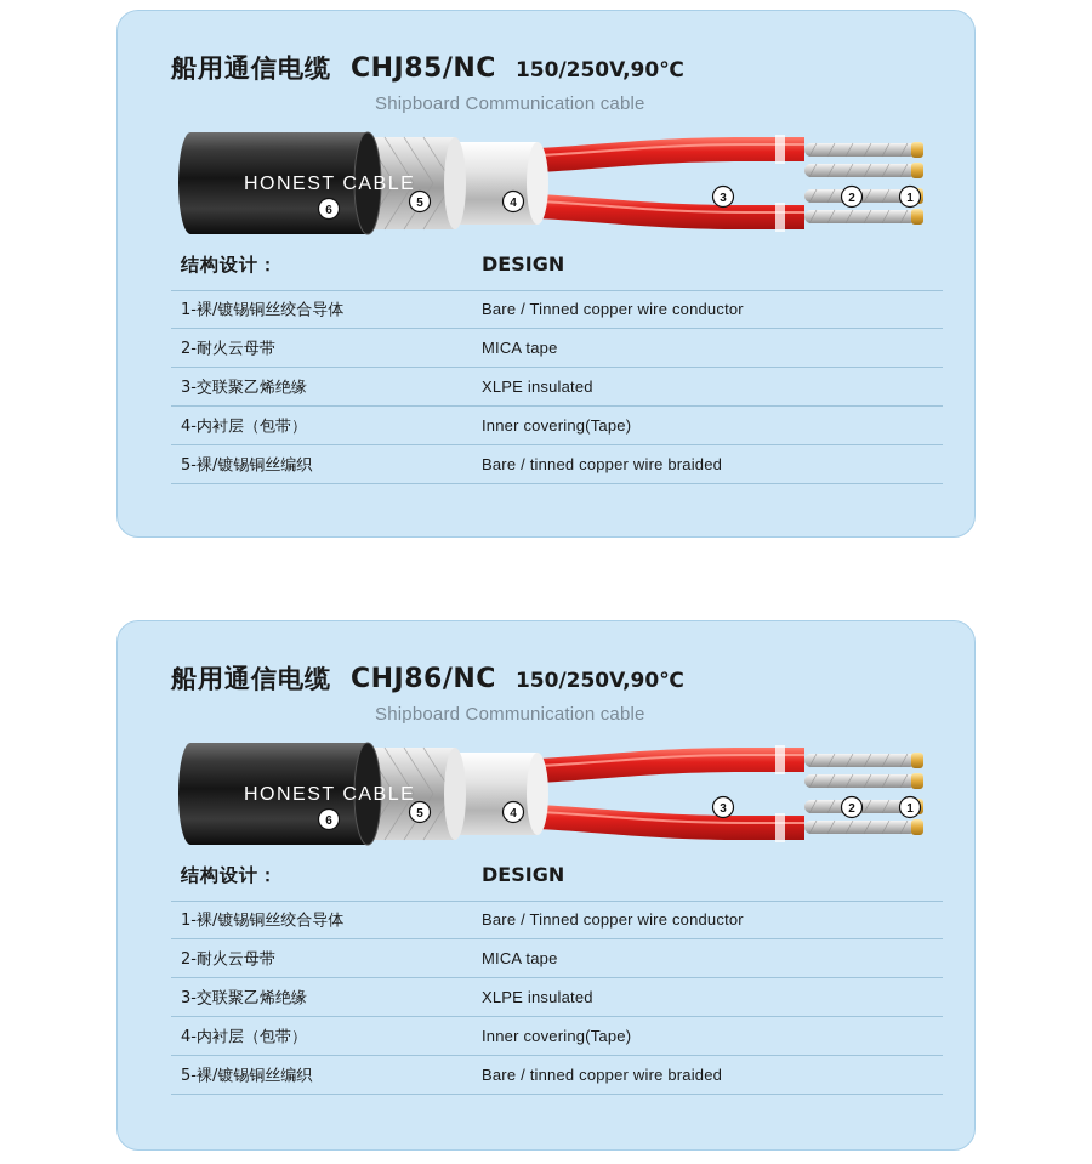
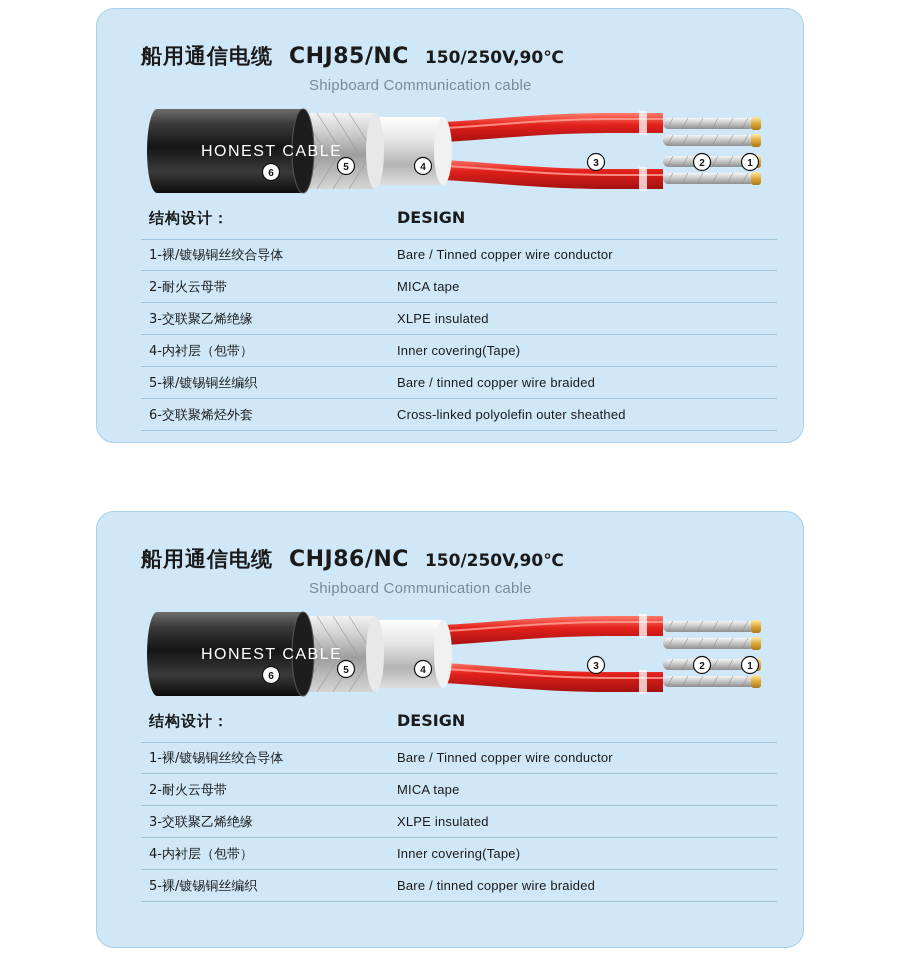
  船用通信电缆
  CHJ85/NC
  150/250V,90℃
  Shipboard Communication cable
  HONEST CABLE
  1
  2
  3
  4
  5
  6
  结构设计：
  DESIGN
  1-裸/镀锡铜丝绞合导体
  Bare / Tinned copper wire conductor
  2-耐火云母带
  MICA tape
  3-交联聚乙烯绝缘
  XLPE insulated
  4-内衬层（包带）
  Inner covering(Tape)
  5-裸/镀锡铜丝编织
  Bare / tinned copper wire braided
+ 6-交联聚烯烃外套
+ Cross-linked polyolefin outer sheathed
  船用通信电缆
  CHJ86/NC
  150/250V,90℃
  Shipboard Communication cable
  HONEST CABLE
  1
  2
  3
  4
  5
  6
  结构设计：
  DESIGN
  1-裸/镀锡铜丝绞合导体
  Bare / Tinned copper wire conductor
  2-耐火云母带
  MICA tape
  3-交联聚乙烯绝缘
  XLPE insulated
  4-内衬层（包带）
  Inner covering(Tape)
  5-裸/镀锡铜丝编织
  Bare / tinned copper wire braided
